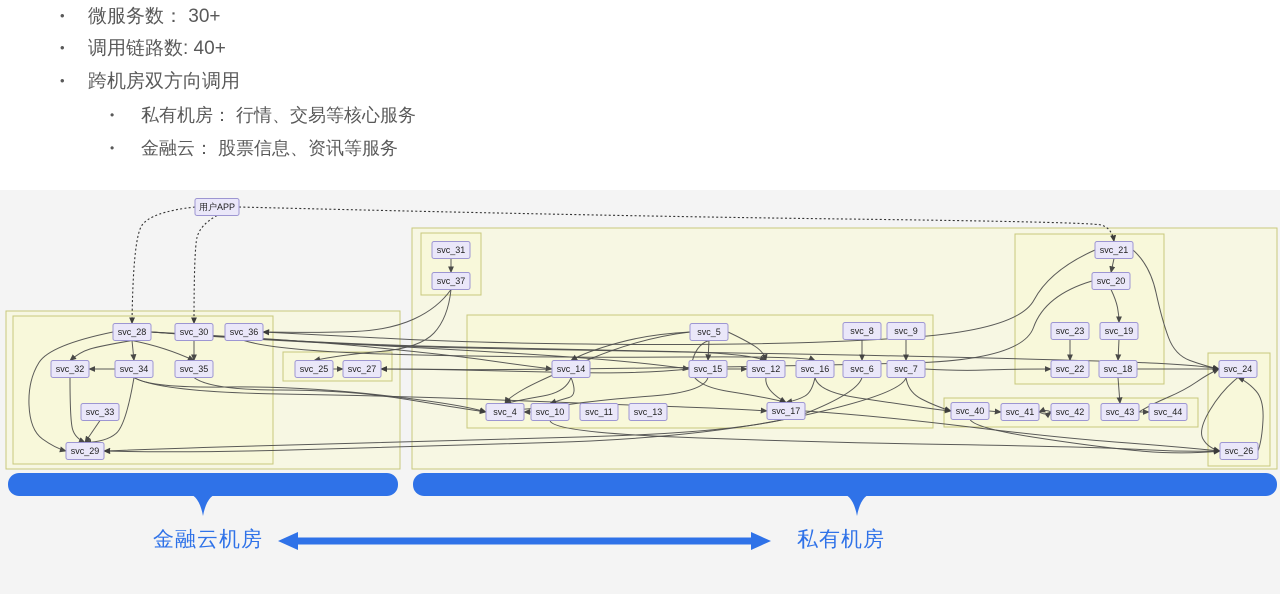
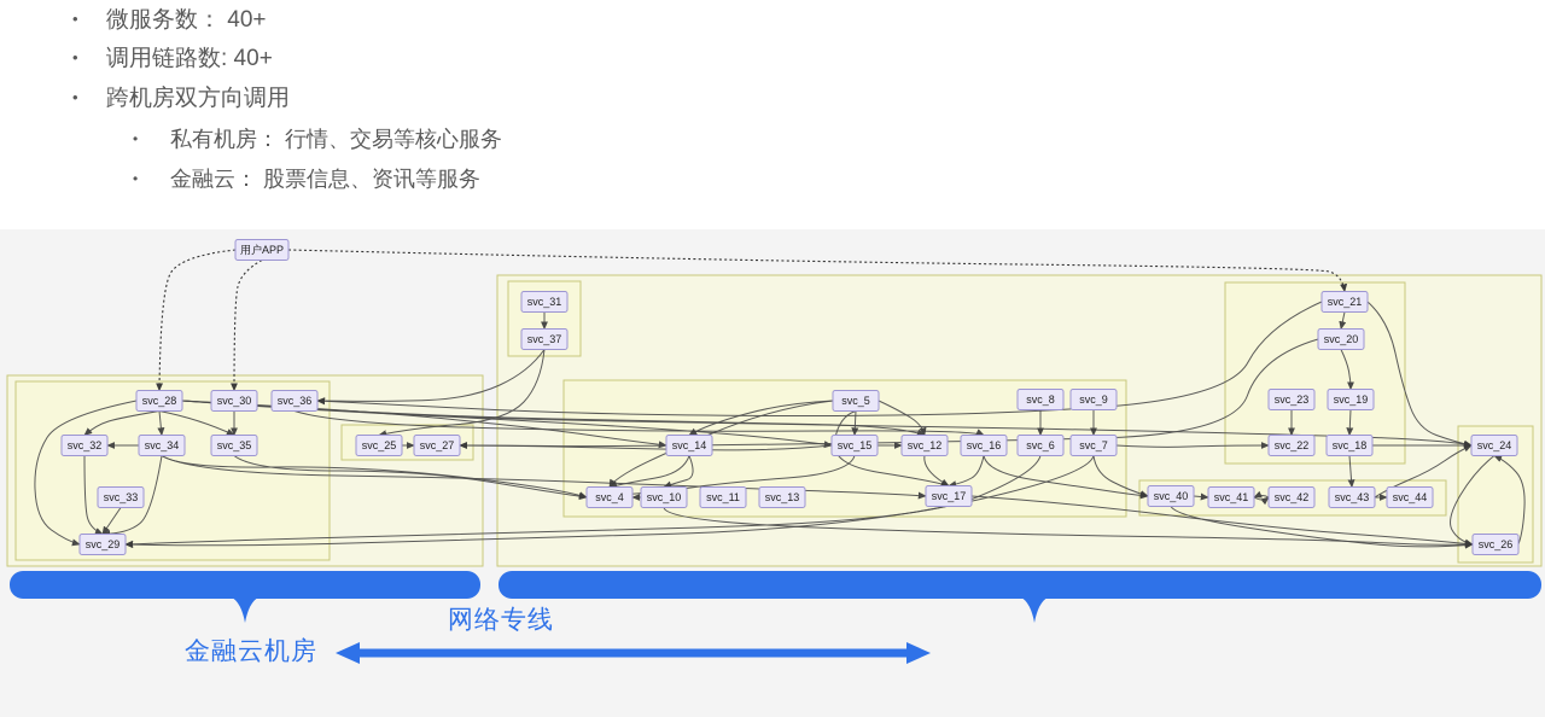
- • 微服务数： 30+
+ • 微服务数： 40+
  • 调用链路数: 40+
  • 跨机房双方向调用
  • 私有机房： 行情、交易等核心服务
  • 金融云： 股票信息、资讯等服务
  用户APP
  svc_28
  svc_30
  svc_36
  svc_32
  svc_34
  svc_35
  svc_25
  svc_27
  svc_33
  svc_29
  svc_31
  svc_37
  svc_5
  svc_14
  svc_15
  svc_4
  svc_10
  svc_11
  svc_13
  svc_12
  svc_16
  svc_6
  svc_7
  svc_8
  svc_9
  svc_17
  svc_40
  svc_41
  svc_42
  svc_43
  svc_44
  svc_21
  svc_20
  svc_23
  svc_19
  svc_22
  svc_18
  svc_24
  svc_26
+ 网络专线
  金融云机房
- 私有机房
